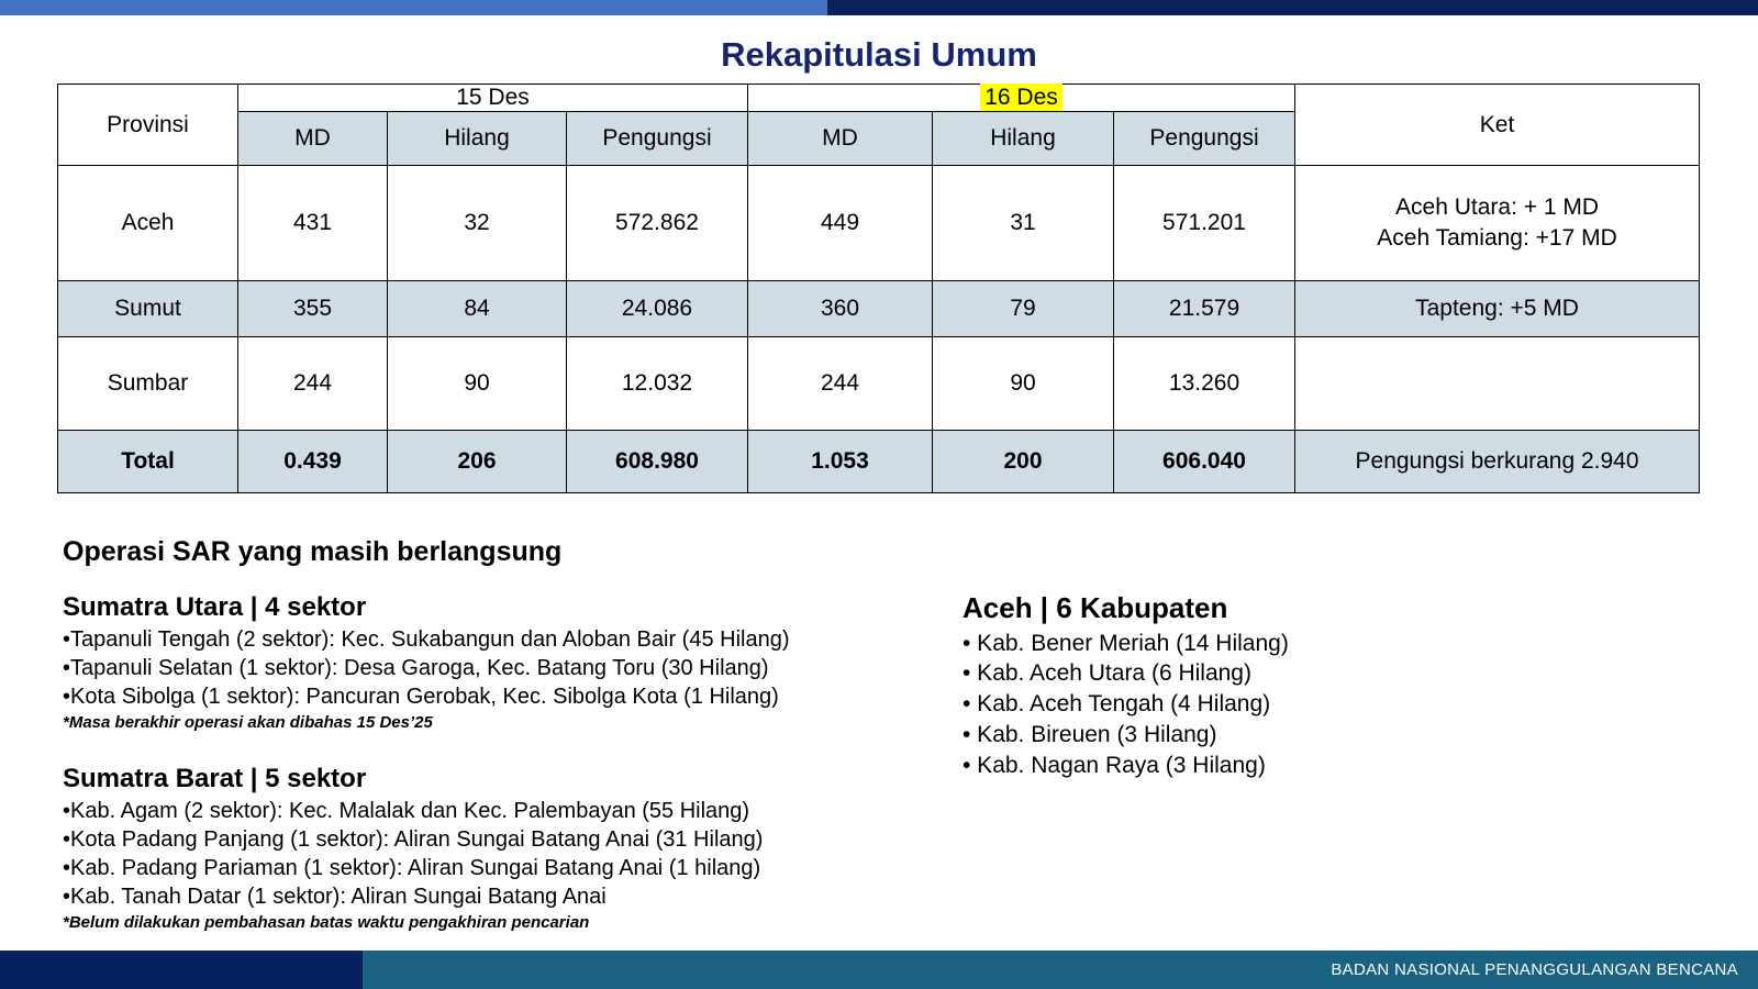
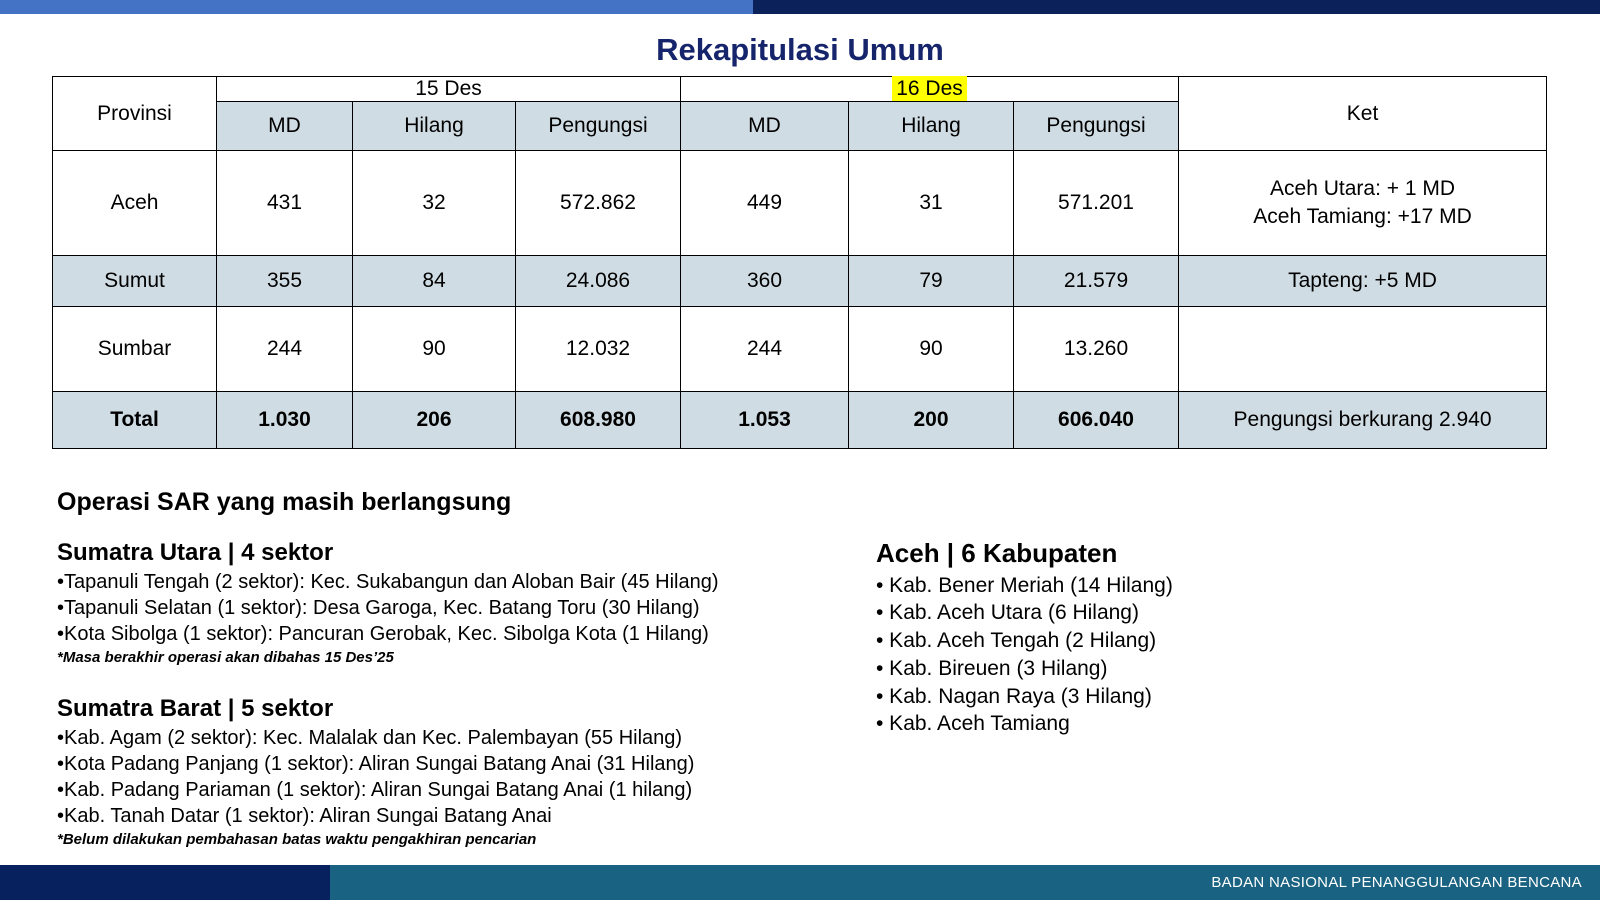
  Rekapitulasi Umum
  Provinsi	15 Des	16 Des	Ket
  MD	Hilang	Pengungsi	MD	Hilang	Pengungsi
  Aceh	431	32	572.862	449	31	571.201	Aceh Utara: + 1 MD Aceh Tamiang: +17 MD
  Sumut	355	84	24.086	360	79	21.579	Tapteng: +5 MD
  Sumbar	244	90	12.032	244	90	13.260
- Total	0.439	206	608.980	1.053	200	606.040	Pengungsi berkurang 2.940
+ Total	1.030	206	608.980	1.053	200	606.040	Pengungsi berkurang 2.940
  Operasi SAR yang masih berlangsung
  Sumatra Utara | 4 sektor
  •Tapanuli Tengah (2 sektor): Kec. Sukabangun dan Aloban Bair (45 Hilang)
  •Tapanuli Selatan (1 sektor): Desa Garoga, Kec. Batang Toru (30 Hilang)
  •Kota Sibolga (1 sektor): Pancuran Gerobak, Kec. Sibolga Kota (1 Hilang)
  *Masa berakhir operasi akan dibahas 15 Des’25
  Sumatra Barat | 5 sektor
  •Kab. Agam (2 sektor): Kec. Malalak dan Kec. Palembayan (55 Hilang)
  •Kota Padang Panjang (1 sektor): Aliran Sungai Batang Anai (31 Hilang)
  •Kab. Padang Pariaman (1 sektor): Aliran Sungai Batang Anai (1 hilang)
  •Kab. Tanah Datar (1 sektor): Aliran Sungai Batang Anai
  *Belum dilakukan pembahasan batas waktu pengakhiran pencarian
  Aceh | 6 Kabupaten
  • Kab. Bener Meriah (14 Hilang)
  • Kab. Aceh Utara (6 Hilang)
- • Kab. Aceh Tengah (4 Hilang)
+ • Kab. Aceh Tengah (2 Hilang)
  • Kab. Bireuen (3 Hilang)
  • Kab. Nagan Raya (3 Hilang)
+ • Kab. Aceh Tamiang
  BADAN NASIONAL PENANGGULANGAN BENCANA
